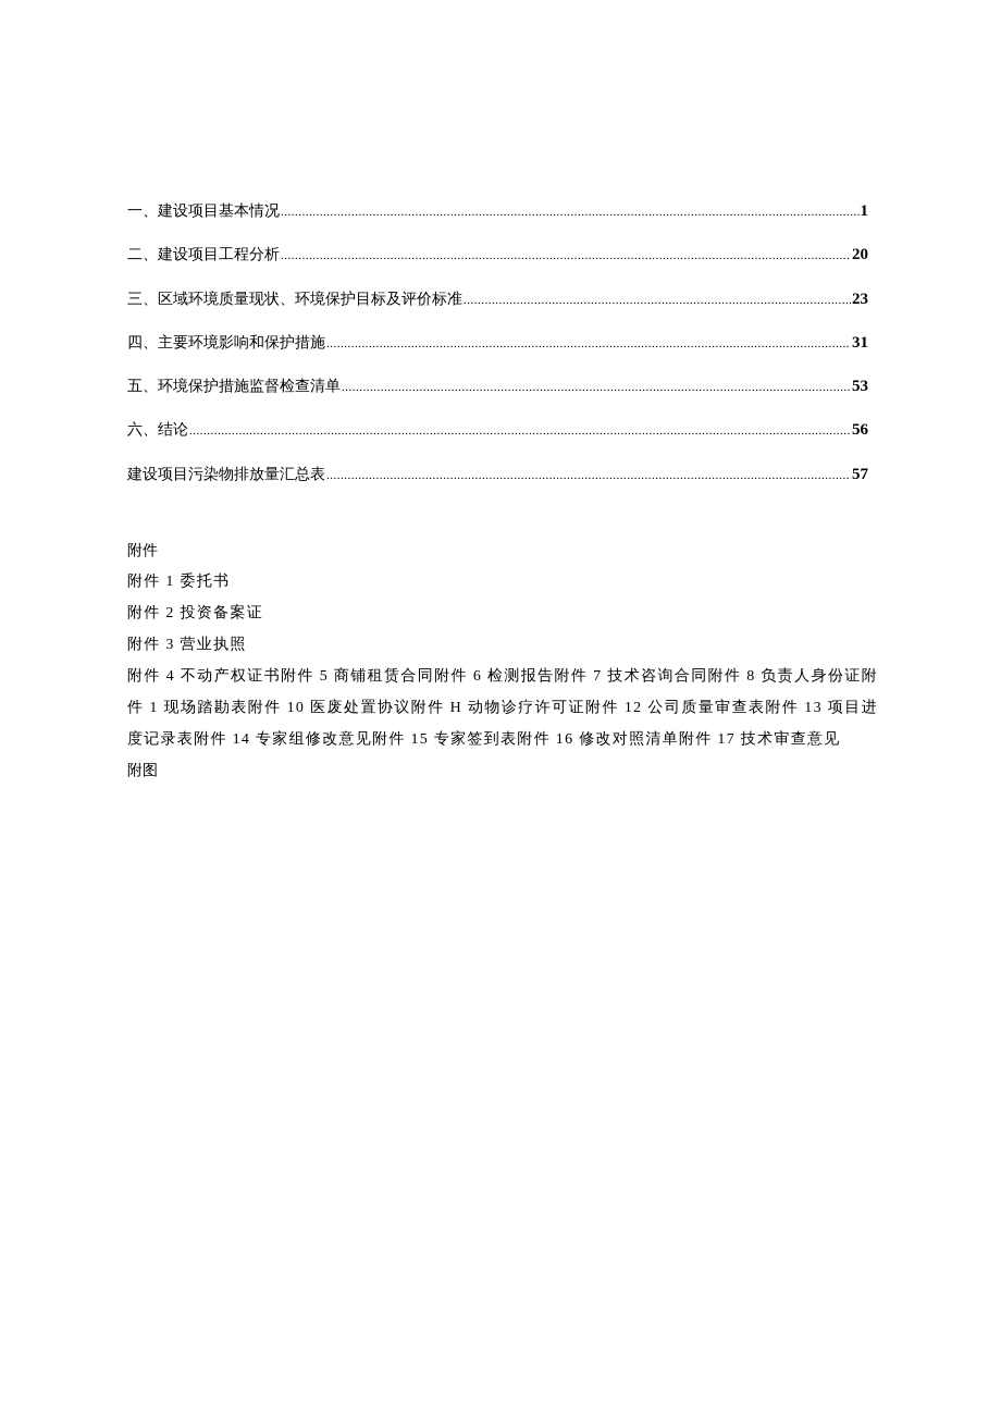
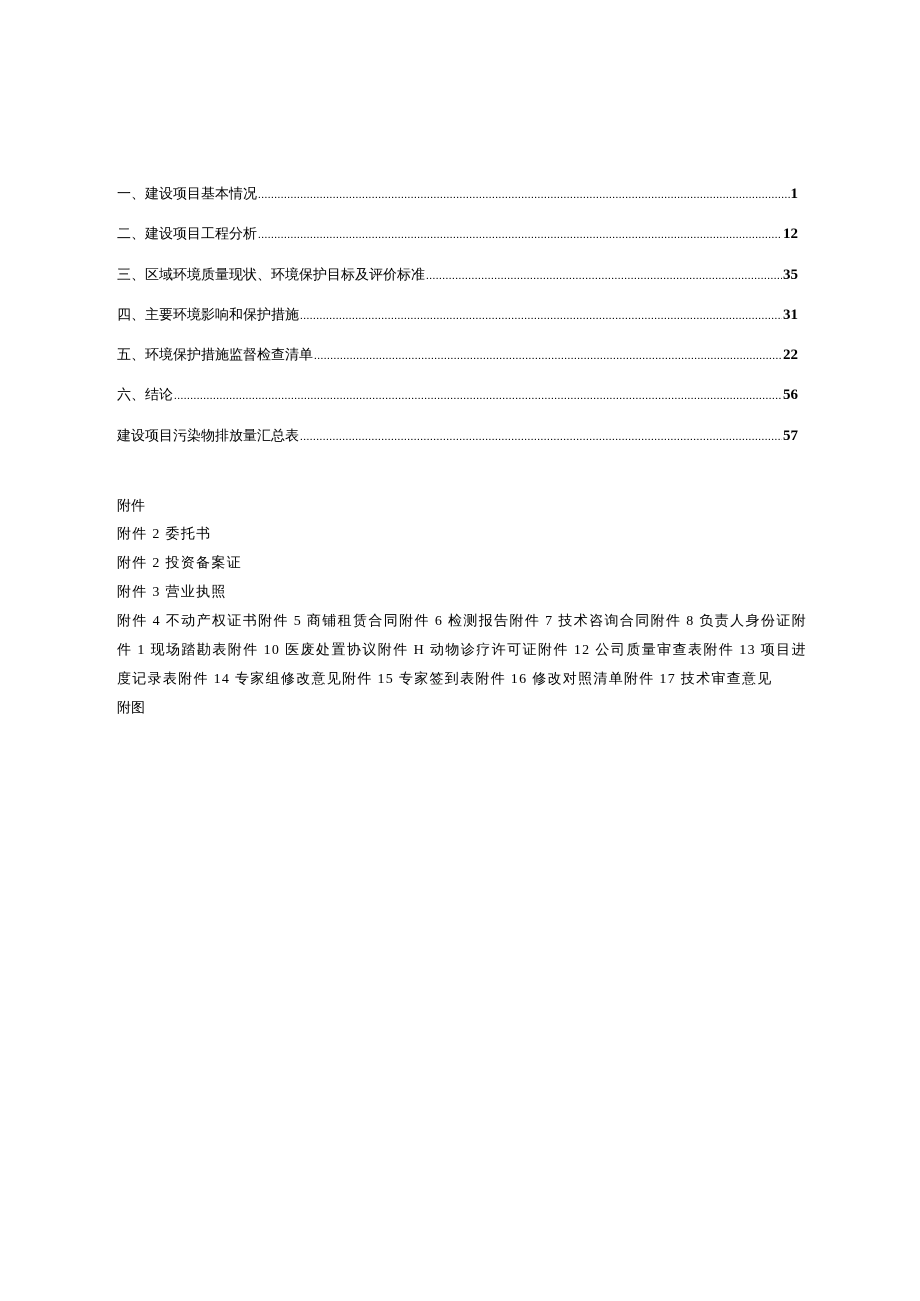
  一、建设项目基本情况
  1
  二、建设项目工程分析
- 20
+ 12
  三、区域环境质量现状、环境保护目标及评价标准
- 23
+ 35
  四、主要环境影响和保护措施
  31
  五、环境保护措施监督检查清单
- 53
+ 22
  六、结论
  56
  建设项目污染物排放量汇总表
  57
  附件
- 附件 1 委托书
+ 附件 2 委托书
  附件 2 投资备案证
  附件 3 营业执照
  附件 4 不动产权证书附件 5 商铺租赁合同附件 6 检测报告附件 7 技术咨询合同附件 8 负责人身份证附件 1 现场踏勘表附件 10 医废处置协议附件 H 动物诊疗许可证附件 12 公司质量审查表附件 13 项目进度记录表附件 14 专家组修改意见附件 15 专家签到表附件 16 修改对照清单附件 17 技术审查意见
  附图
